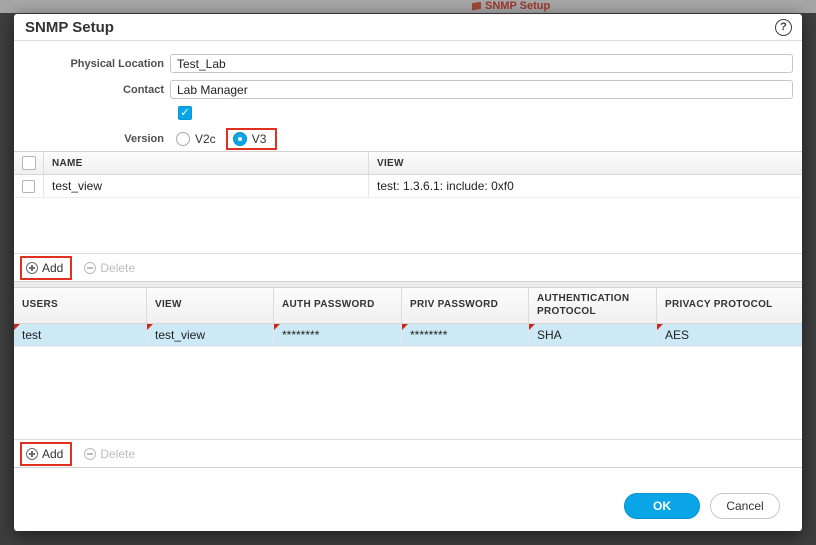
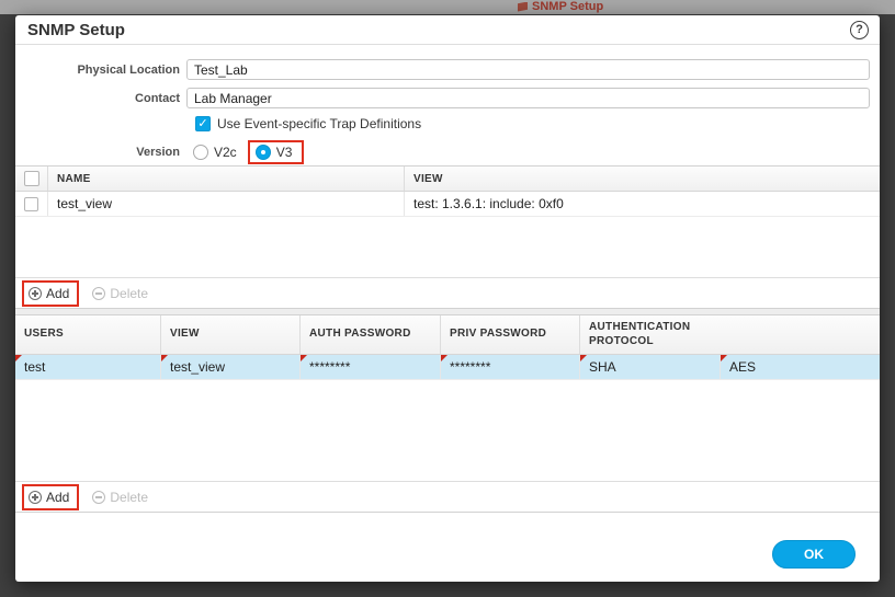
  SNMP Setup
  SNMP Setup
  ?
  Physical Location
  Test_Lab
  Contact
  Lab Manager
  ✓
+ Use Event-specific Trap Definitions
  Version
  V2c
  V3
  NAME
  VIEW
  test_view
  test: 1.3.6.1: include: 0xf0
  Add
  Delete
  USERS
  VIEW
  AUTH PASSWORD
  PRIV PASSWORD
  AUTHENTICATION PROTOCOL
- PRIVACY PROTOCOL
  test
  test_view
  ********
  ********
  SHA
  AES
  Add
  Delete
  OK
- Cancel
